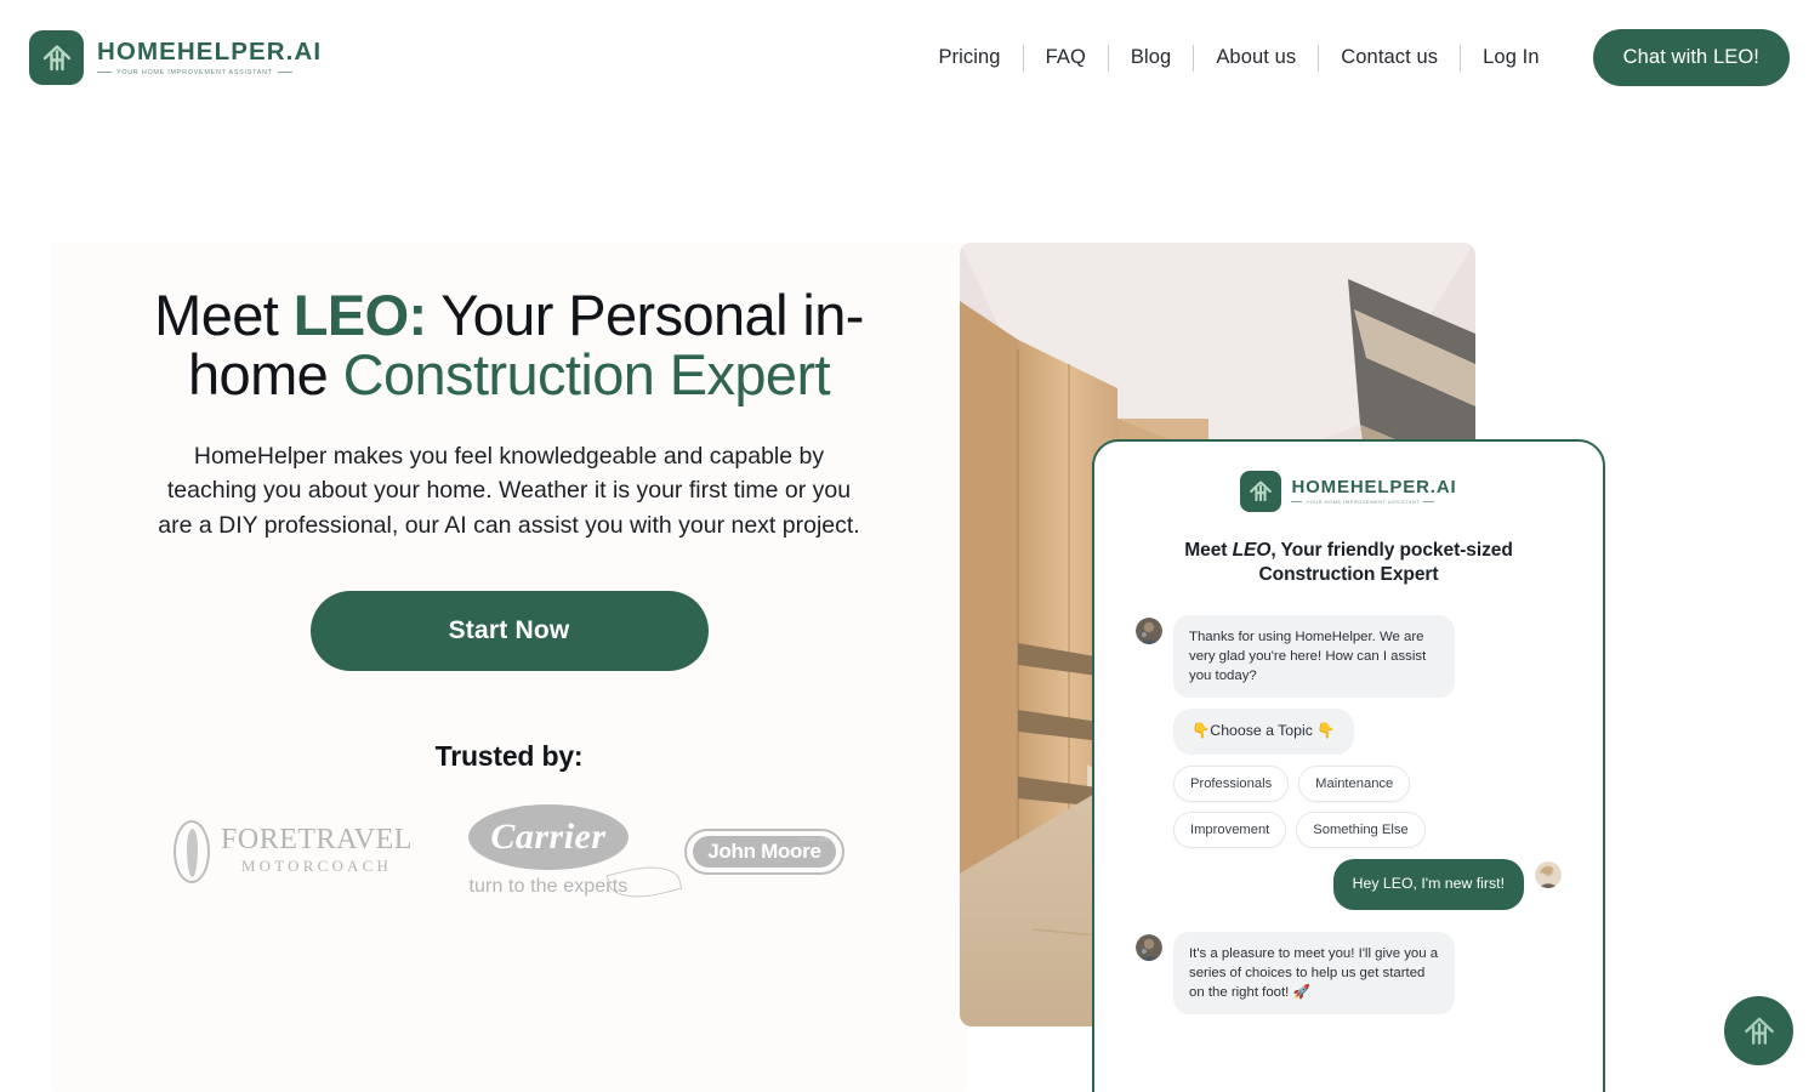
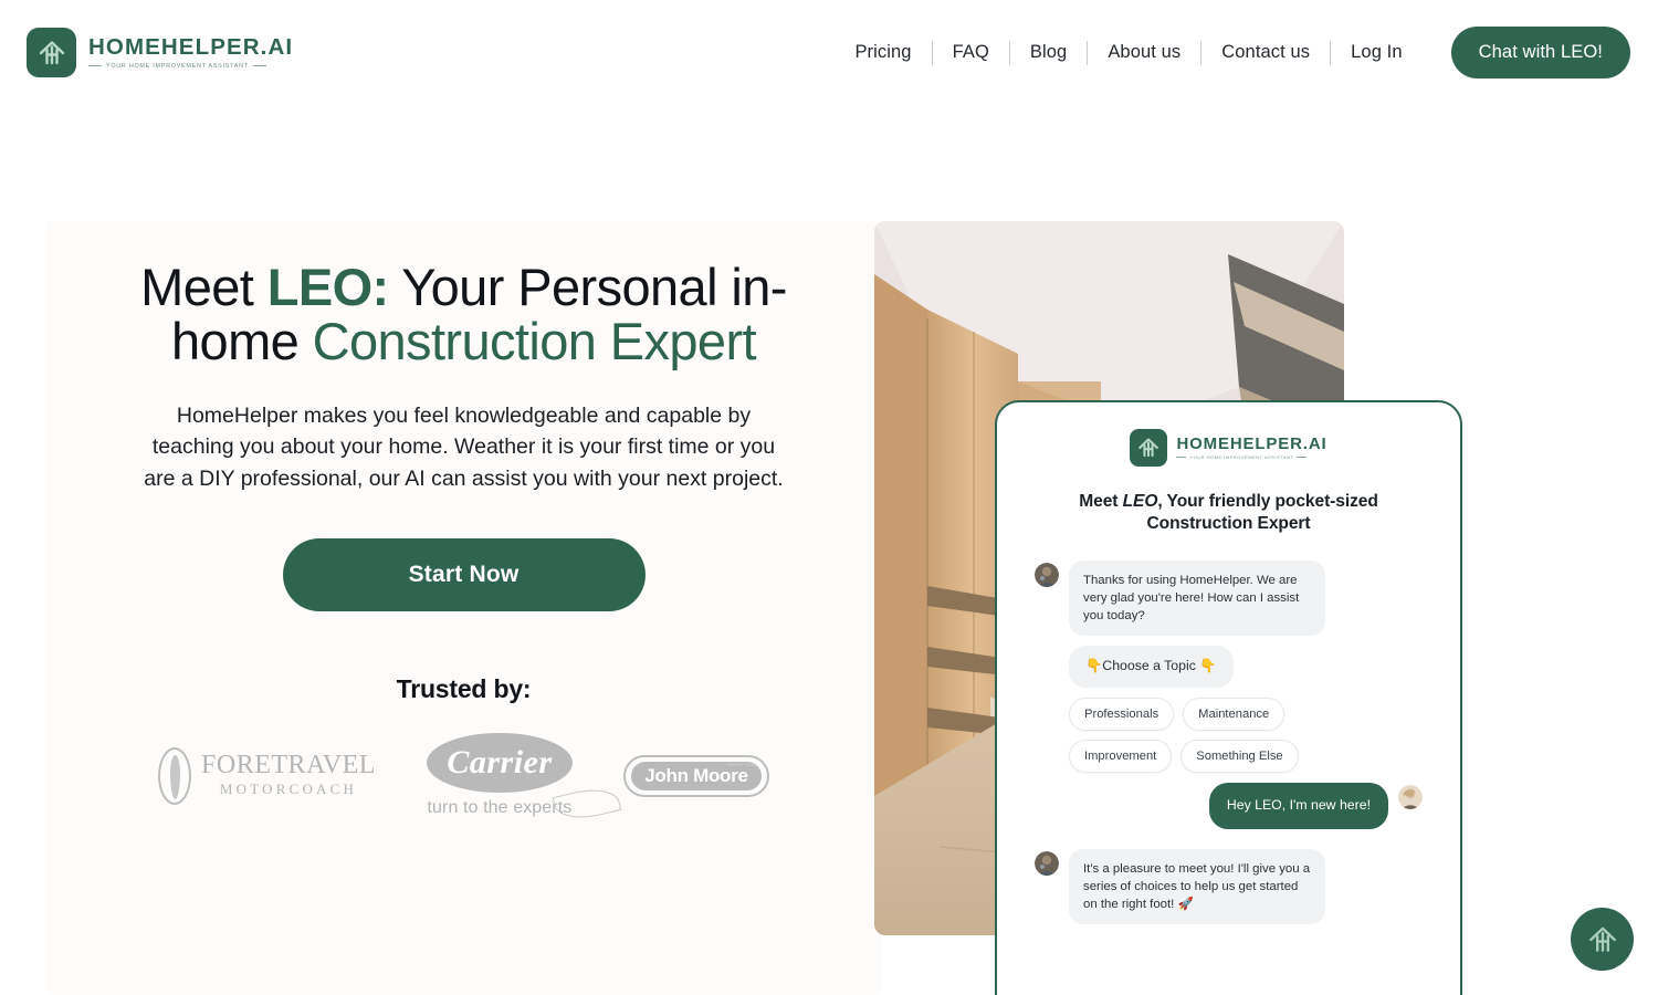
  HOMEHELPER.AI
  Pricing
  FAQ
  Blog
  About us
  Contact us
  Log In
  Chat with LEO!
  Meet LEO: Your Personal in-home Construction Expert
  HomeHelper makes you feel knowledgeable and capable by teaching you about your home. Weather it is your first time or you are a DIY professional, our AI can assist you with your next project.
  Start Now
  Trusted by:
  FORETRAVEL
  MOTORCOACH
  Carrier
  turn to the experts
  John Moore
  HOMEHELPER.AI
  Meet LEO, Your friendly pocket-sized Construction Expert
  Thanks for using HomeHelper. We are very glad you're here! How can I assist you today?
  👇Choose a Topic 👇
  Professionals
  Maintenance
  Improvement
  Something Else
- Hey LEO, I'm new first!
+ Hey LEO, I'm new here!
  It's a pleasure to meet you! I'll give you a series of choices to help us get started on the right foot! 🚀
